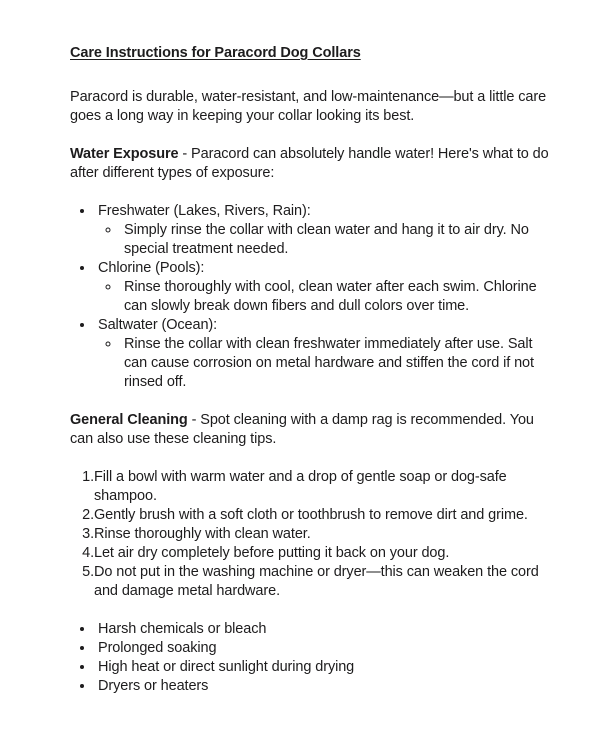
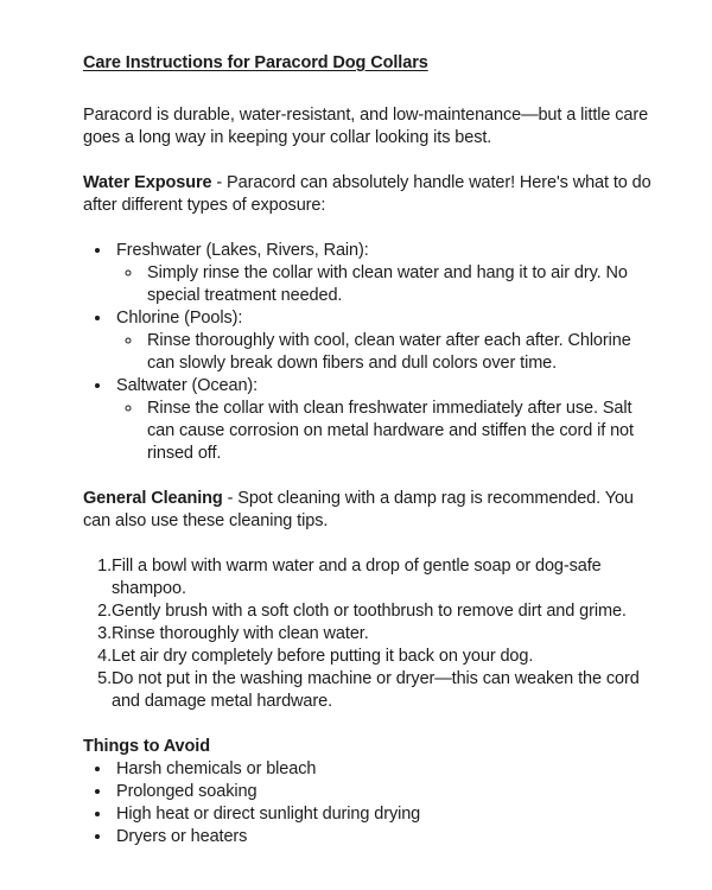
  Care Instructions for Paracord Dog Collars
  Paracord is durable, water-resistant, and low-maintenance—but a little care goes a long way in keeping your collar looking its best.
  Water Exposure - Paracord can absolutely handle water! Here's what to do after different types of exposure:
  Freshwater (Lakes, Rivers, Rain):
  Simply rinse the collar with clean water and hang it to air dry. No special treatment needed.
  Chlorine (Pools):
- Rinse thoroughly with cool, clean water after each swim. Chlorine can slowly break down fibers and dull colors over time.
+ Rinse thoroughly with cool, clean water after each after. Chlorine can slowly break down fibers and dull colors over time.
  Saltwater (Ocean):
  Rinse the collar with clean freshwater immediately after use. Salt can cause corrosion on metal hardware and stiffen the cord if not rinsed off.
  General Cleaning - Spot cleaning with a damp rag is recommended. You can also use these cleaning tips.
  Fill a bowl with warm water and a drop of gentle soap or dog-safe shampoo.
  Gently brush with a soft cloth or toothbrush to remove dirt and grime.
  Rinse thoroughly with clean water.
  Let air dry completely before putting it back on your dog.
  Do not put in the washing machine or dryer—this can weaken the cord and damage metal hardware.
+ Things to Avoid
  Harsh chemicals or bleach
  Prolonged soaking
  High heat or direct sunlight during drying
  Dryers or heaters
